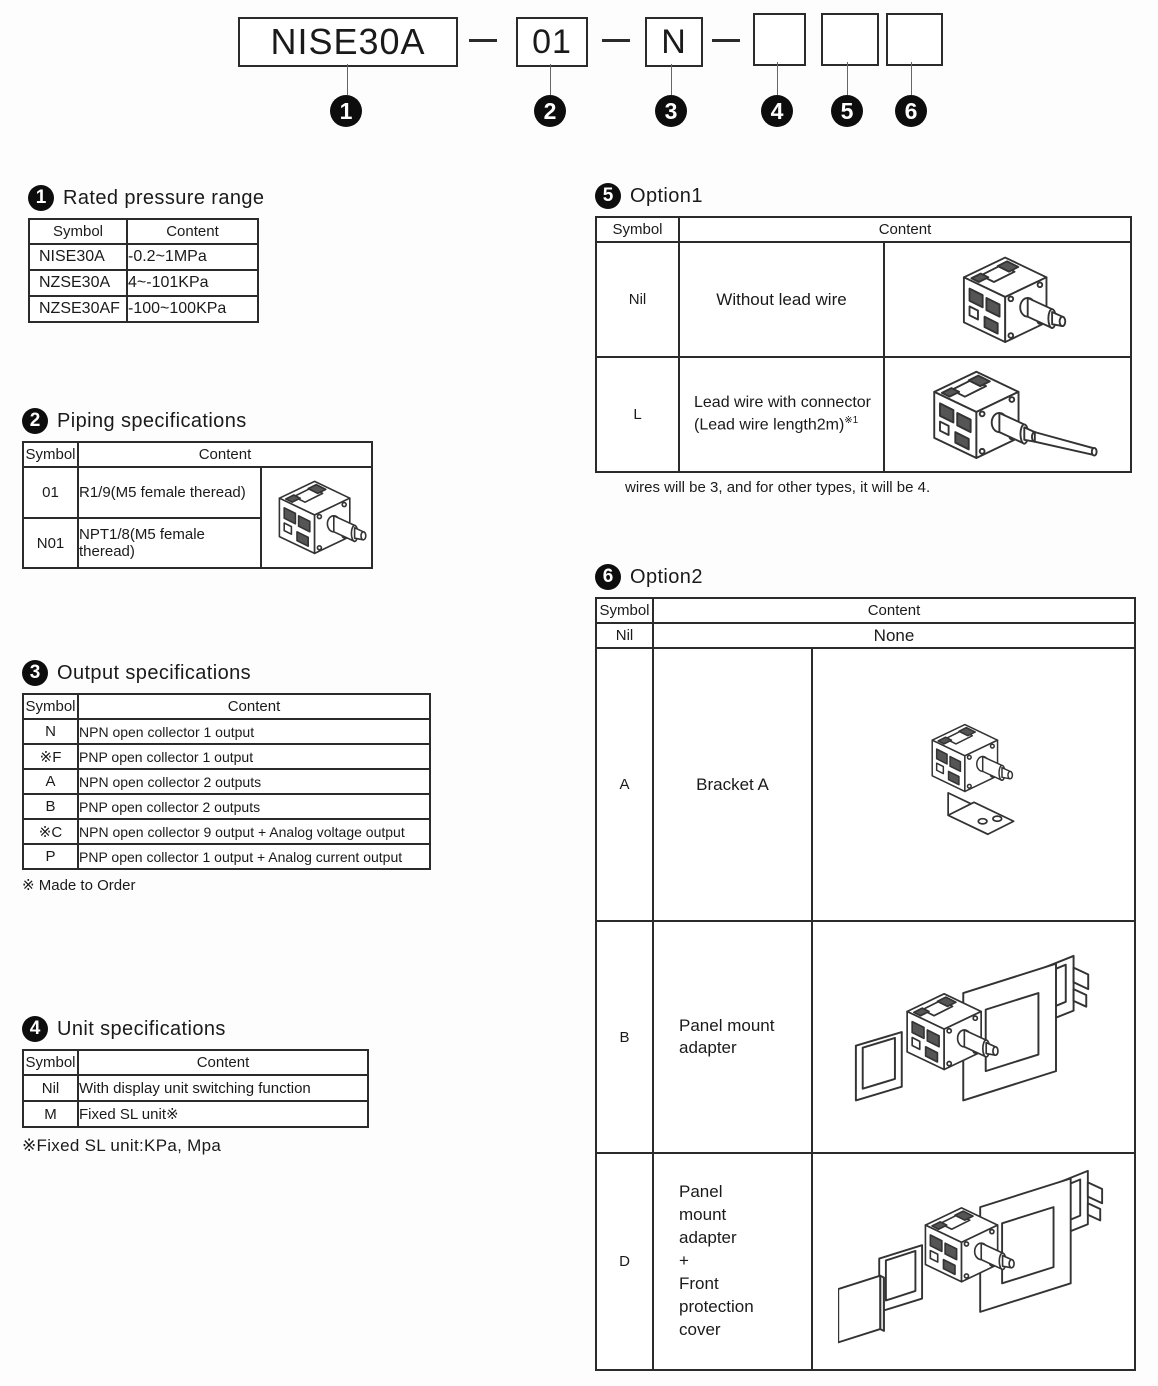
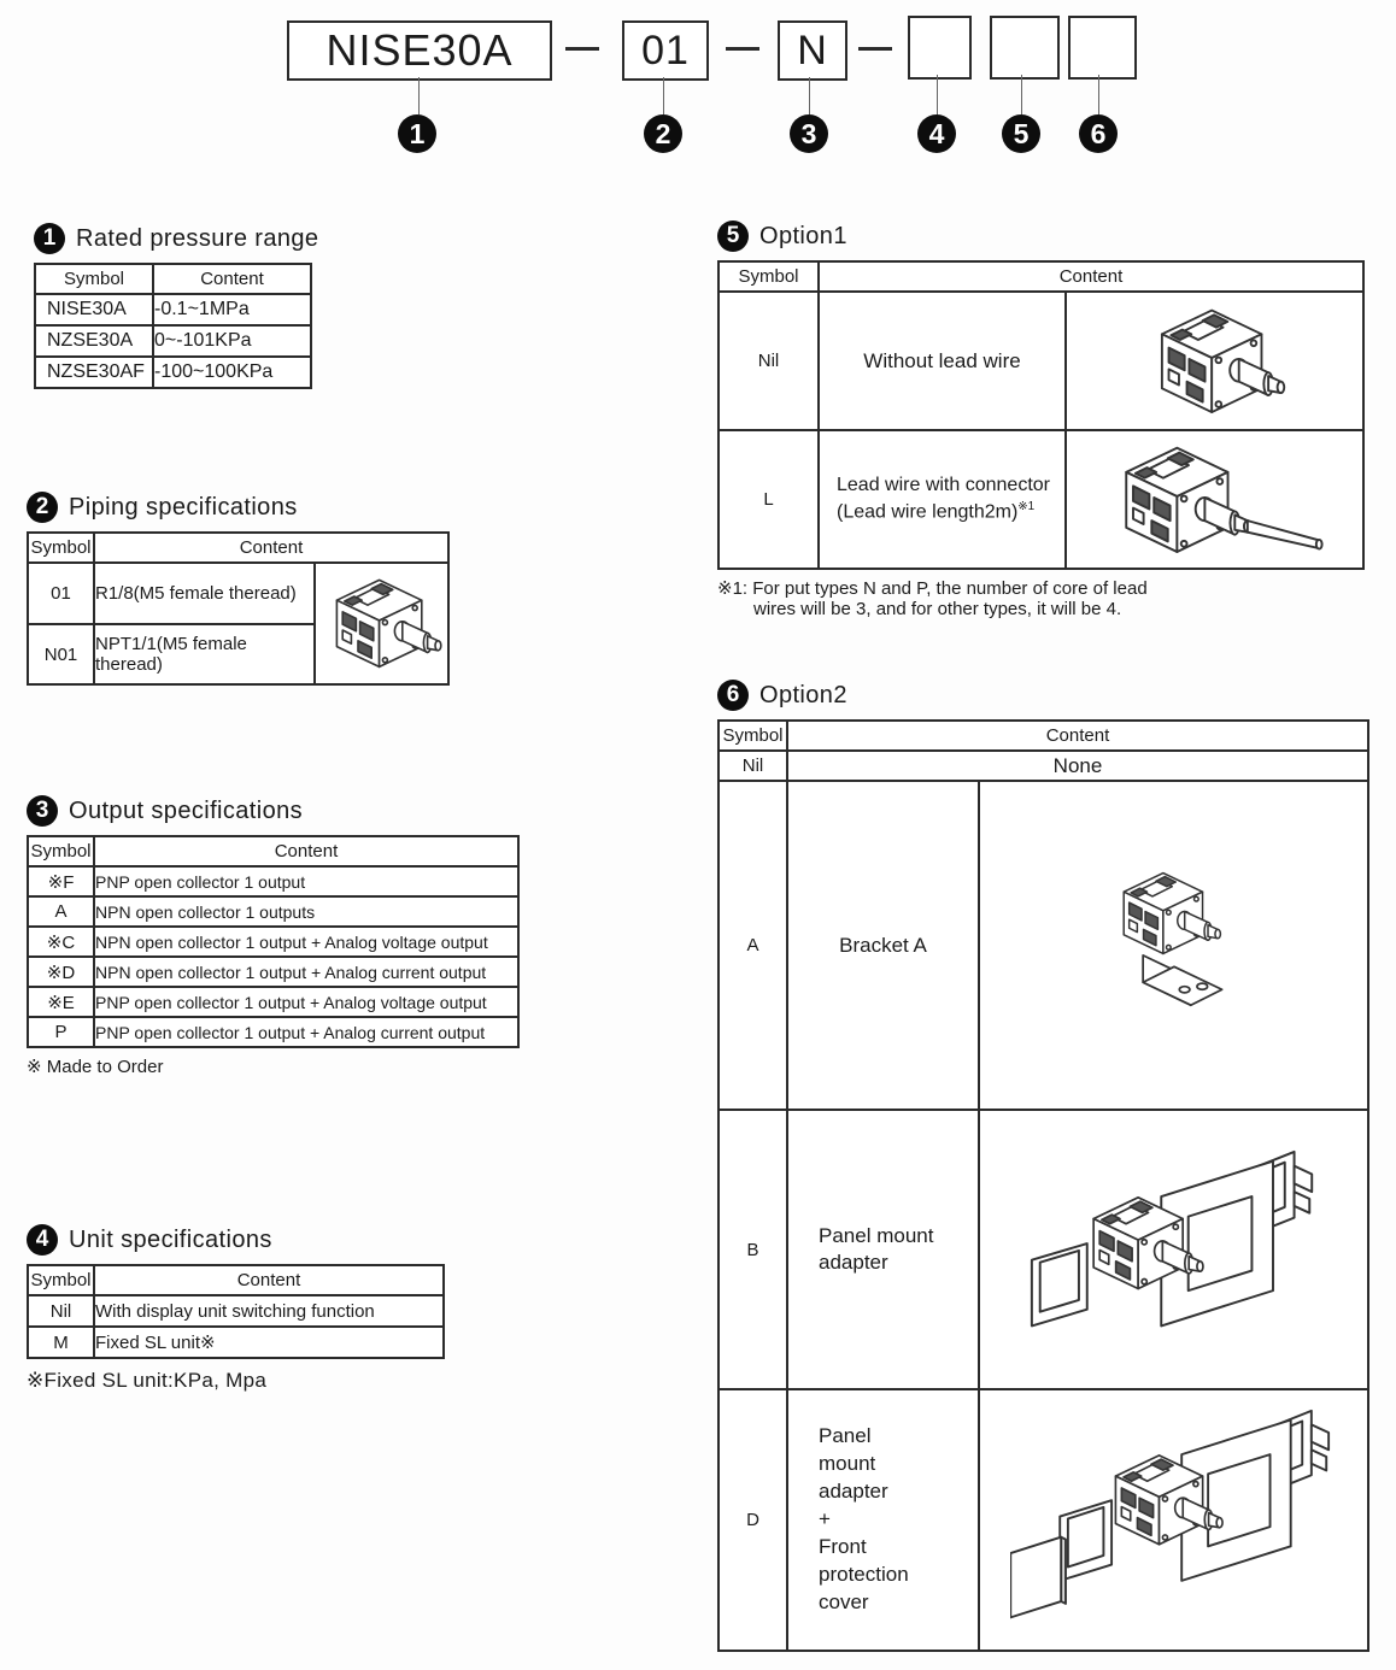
  NISE30A
  01
  N
  1
  2
  3
  4
  5
  6
  1
  Rated pressure range
  Symbol	Content
- NISE30A	-0.2~1MPa
+ NISE30A	-0.1~1MPa
- NZSE30A	4~-101KPa
+ NZSE30A	0~-101KPa
  NZSE30AF	-100~100KPa
  2
  Piping specifications
  Symbol	Content
- 01	R1/9(M5 female theread)
+ 01	R1/8(M5 female theread)
- N01	NPT1/8(M5 female theread)
+ N01	NPT1/1(M5 female theread)
  3
  Output specifications
  Symbol	Content
- N	NPN open collector 1 output
  ※F	PNP open collector 1 output
- A	NPN open collector 2 outputs
+ A	NPN open collector 1 outputs
- B	PNP open collector 2 outputs
- ※C	NPN open collector 9 output + Analog voltage output
+ ※C	NPN open collector 1 output + Analog voltage output
+ ※D	NPN open collector 1 output + Analog current output
+ ※E	PNP open collector 1 output + Analog voltage output
  P	PNP open collector 1 output + Analog current output
  ※ Made to Order
  4
  Unit specifications
  Symbol	Content
  Nil	With display unit switching function
  M	Fixed SL unit※
  ※Fixed SL unit:KPa, Mpa
  5
  Option1
  Symbol	Content
  Nil	Without lead wire
  L	Lead wire with connector (Lead wire length2m)※1
+ ※1: For put types N and P, the number of core of lead
  wires will be 3, and for other types, it will be 4.
  6
  Option2
  Symbol	Content
  Nil	None
  A	Bracket A
  B	Panel mount adapter
  D	Panel mount adapter + Front protection cover
